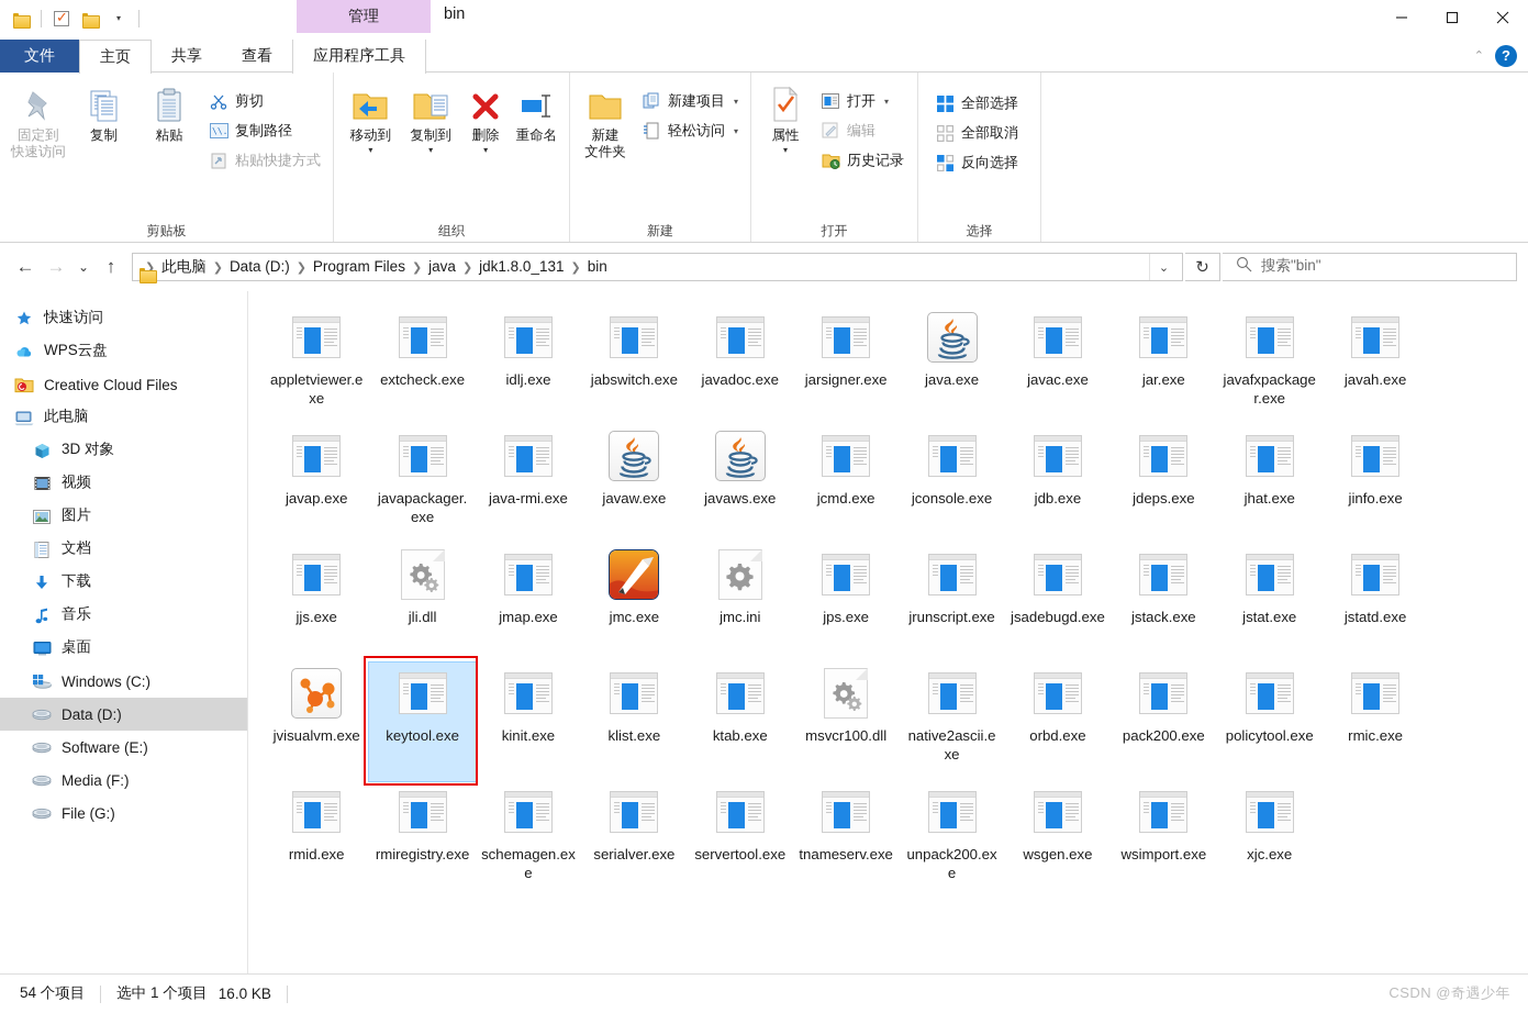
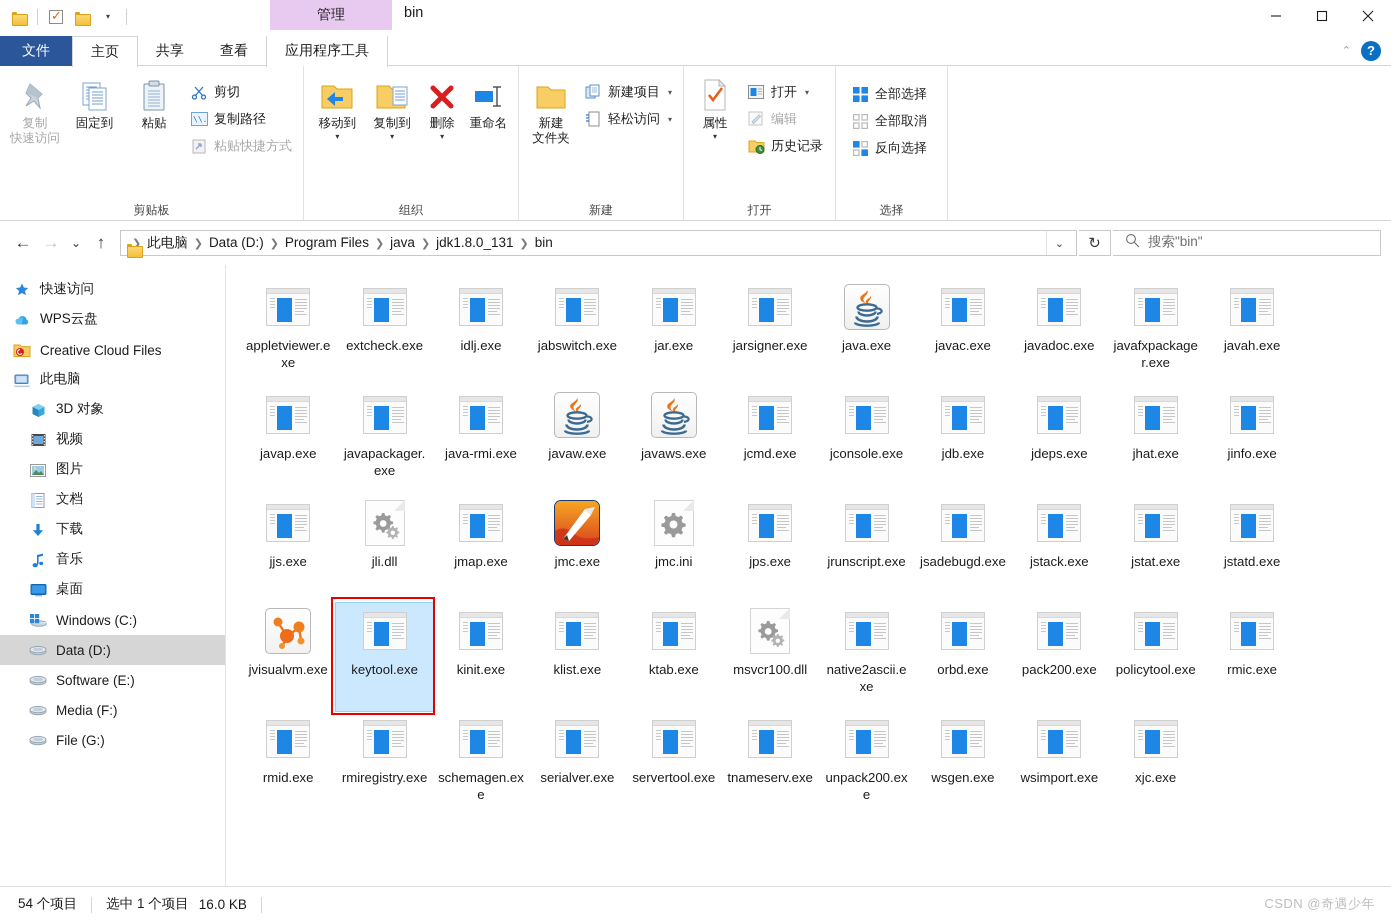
  ▾
  管理
  bin
  文件
  主页
  共享
  查看
  应用程序工具
  ⌃
  ?
- 固定到
+ 复制
  快速访问
- 复制
+ 固定到
  粘贴
  剪切
  \\.
  复制路径
  粘贴快捷方式
  剪贴板
  移动到
  ▾
  复制到
  ▾
  删除
  ▾
  重命名
  组织
  新建
  文件夹
  新建项目
  ▾
  轻松访问
  ▾
  新建
  属性
  ▾
  打开
  ▾
  编辑
  历史记录
  打开
  全部选择
  全部取消
  反向选择
  选择
  ←
  →
  ⌄
  ↑
  ❯
  此电脑
  ❯
  Data (D:)
  ❯
  Program Files
  ❯
  java
  ❯
  jdk1.8.0_131
  ❯
  bin
  ⌄
  ↻
  搜索"bin"
  快速访问
  WPS云盘
  Creative Cloud Files
  此电脑
  3D 对象
  视频
  图片
  文档
  下载
  音乐
  桌面
  Windows (C:)
  Data (D:)
  Software (E:)
  Media (F:)
  File (G:)
  appletviewer.exe
  extcheck.exe
  idlj.exe
  jabswitch.exe
- javadoc.exe
+ jar.exe
  jarsigner.exe
  java.exe
  javac.exe
- jar.exe
+ javadoc.exe
  javafxpackager.exe
  javah.exe
  javap.exe
  javapackager.exe
  java-rmi.exe
  javaw.exe
  javaws.exe
  jcmd.exe
  jconsole.exe
  jdb.exe
  jdeps.exe
  jhat.exe
  jinfo.exe
  jjs.exe
  jli.dll
  jmap.exe
  jmc.exe
  jmc.ini
  jps.exe
  jrunscript.exe
  jsadebugd.exe
  jstack.exe
  jstat.exe
  jstatd.exe
  jvisualvm.exe
  keytool.exe
  kinit.exe
  klist.exe
  ktab.exe
  msvcr100.dll
  native2ascii.exe
  orbd.exe
  pack200.exe
  policytool.exe
  rmic.exe
  rmid.exe
  rmiregistry.exe
  schemagen.exe
  serialver.exe
  servertool.exe
  tnameserv.exe
  unpack200.exe
  wsgen.exe
  wsimport.exe
  xjc.exe
  54 个项目
  选中 1 个项目
  16.0 KB
  CSDN @奇遇少年
